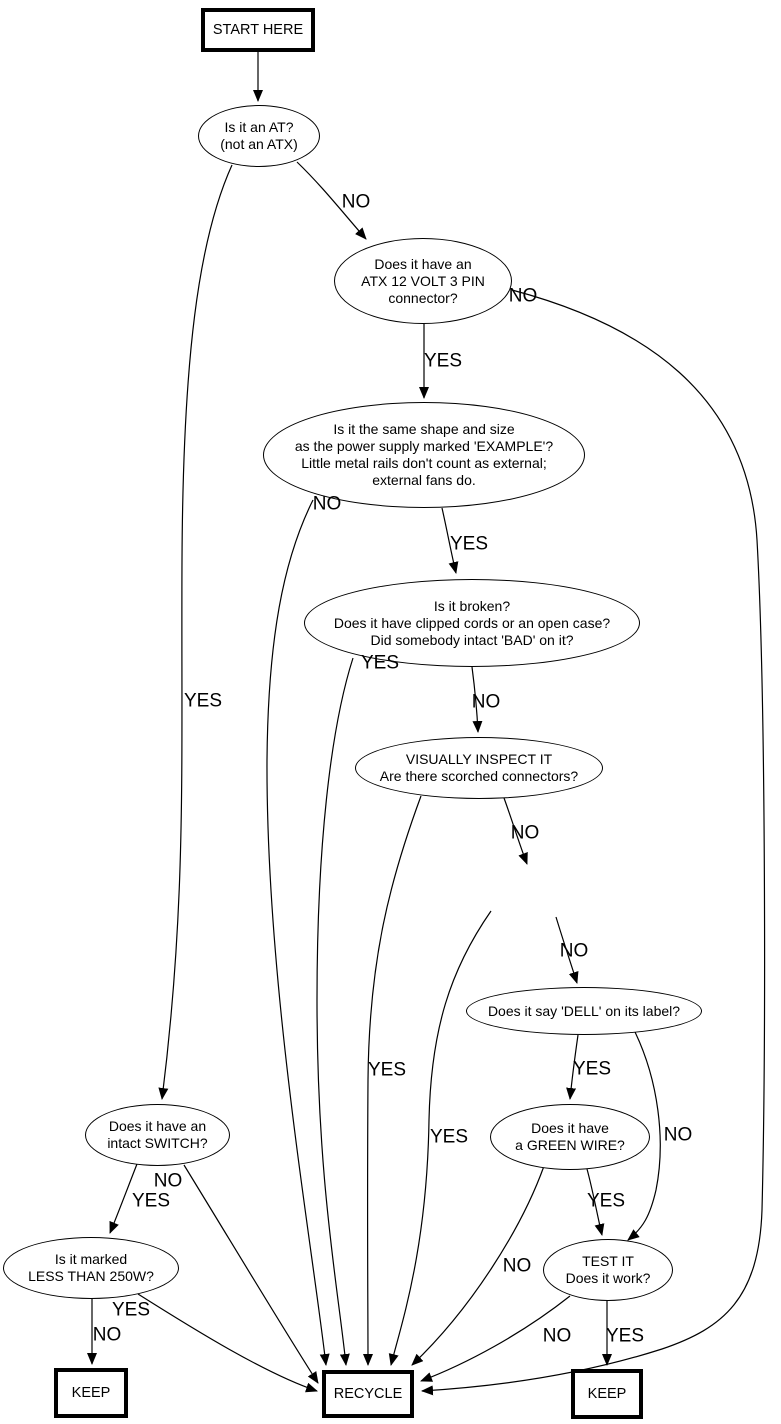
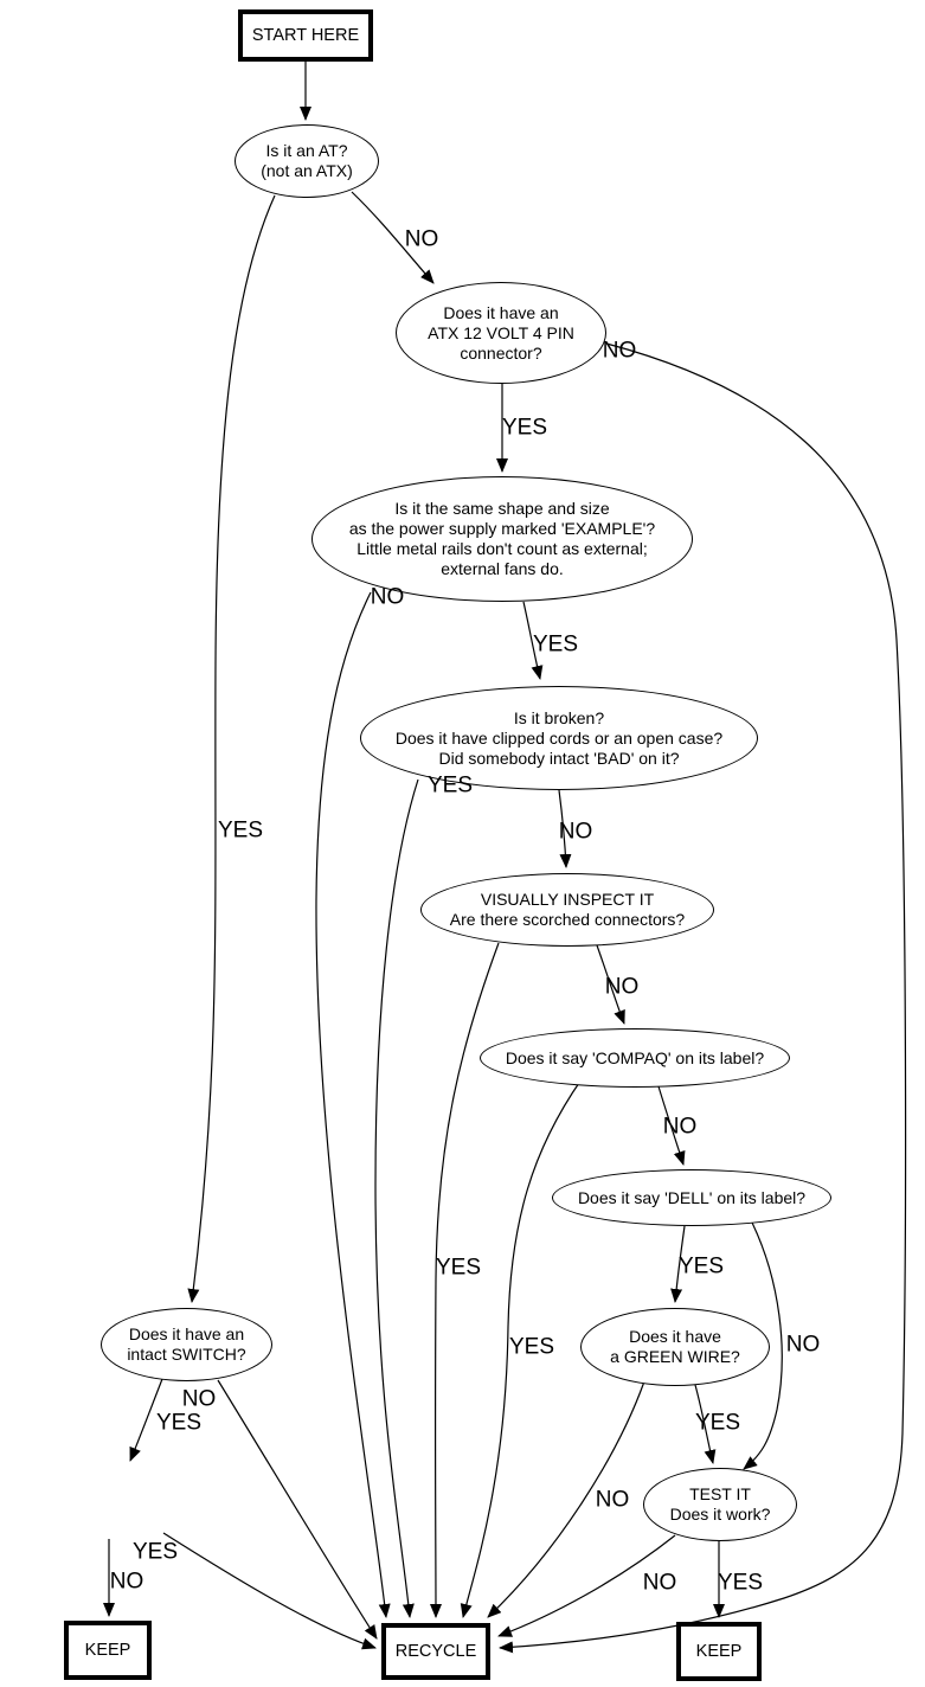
  START HERE
  Is it an AT?
  (not an ATX)
  Does it have an
- ATX 12 VOLT 3 PIN
+ ATX 12 VOLT 4 PIN
  connector?
  Is it the same shape and size
  as the power supply marked 'EXAMPLE'?
  Little metal rails don't count as external;
  external fans do.
  Is it broken?
  Does it have clipped cords or an open case?
  Did somebody intact 'BAD' on it?
  VISUALLY INSPECT IT
  Are there scorched connectors?
+ Does it say 'COMPAQ' on its label?
  Does it say 'DELL' on its label?
  Does it have
  a GREEN WIRE?
  TEST IT
  Does it work?
  Does it have an
  intact SWITCH?
- Is it marked
- LESS THAN 250W?
  KEEP
  RECYCLE
  KEEP
  NO
  YES
  YES
  NO
  YES
  NO
  NO
  YES
  NO
  YES
  NO
  YES
  YES
  NO
  YES
  NO
  YES
  NO
  YES
  NO
  NO
  YES
